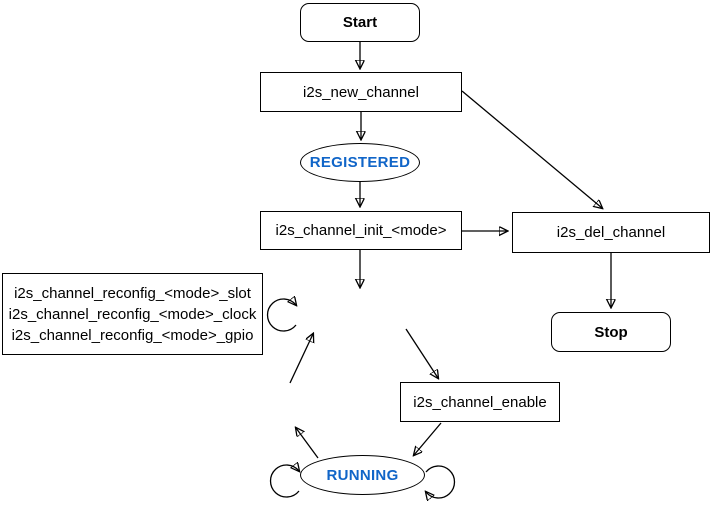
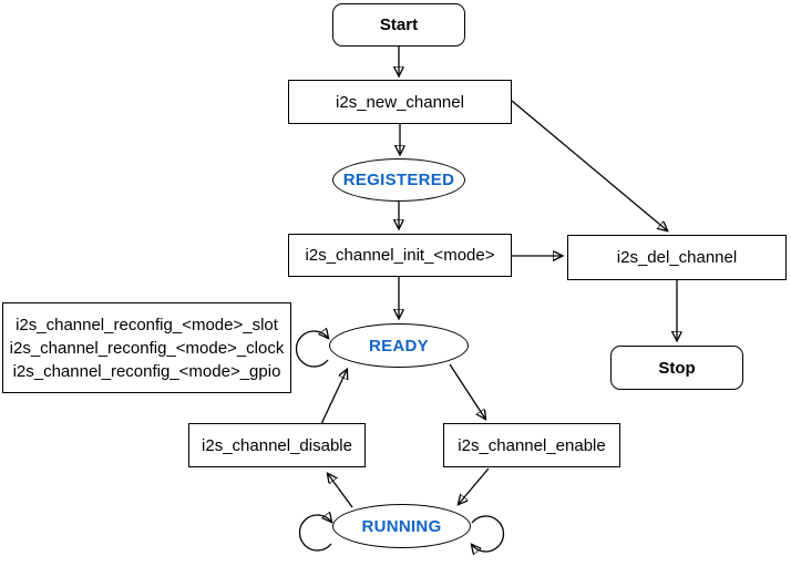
  Start
  i2s_new_channel
  REGISTERED
  i2s_channel_init_<mode>
  i2s_del_channel
  Stop
  i2s_channel_reconfig_<mode>_slot
  i2s_channel_reconfig_<mode>_clock
  i2s_channel_reconfig_<mode>_gpio
+ READY
+ i2s_channel_disable
  i2s_channel_enable
  RUNNING
